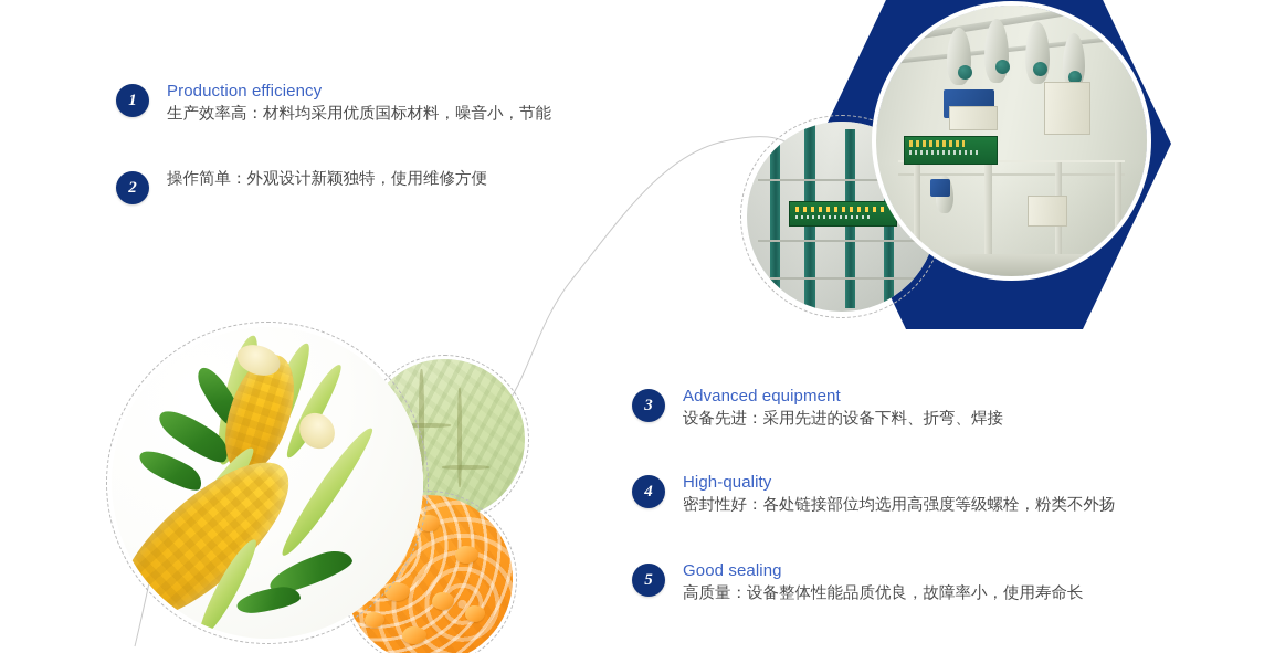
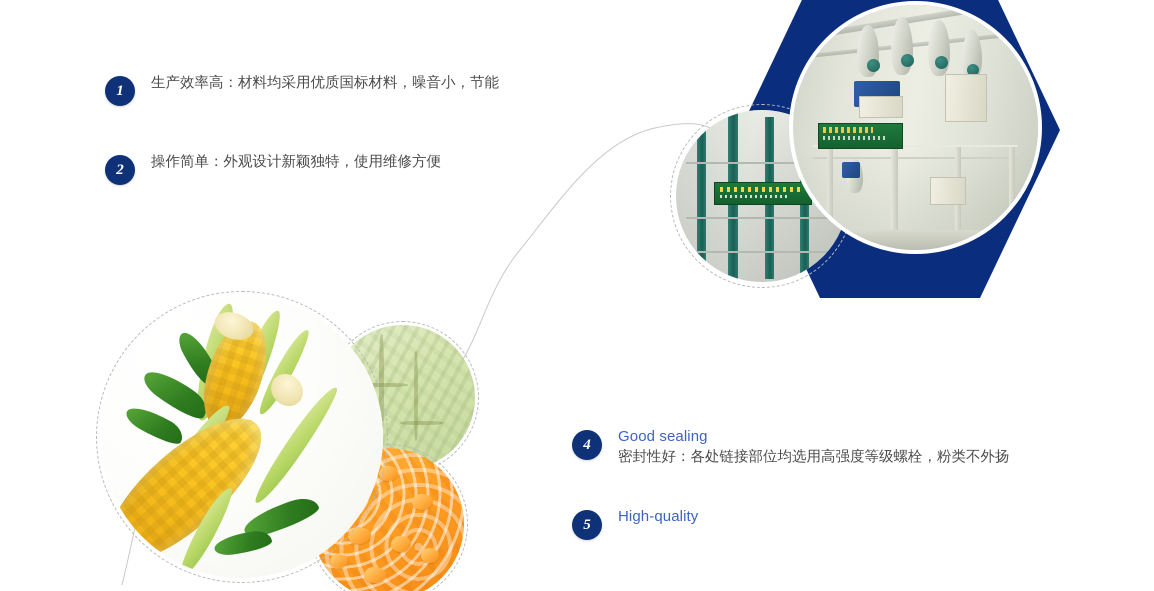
  1
- Production efficiency
  生产效率高：材料均采用优质国标材料，噪音小，节能
  2
  操作简单：外观设计新颖独特，使用维修方便
- 3
- Advanced equipment
- 设备先进：采用先进的设备下料、折弯、焊接
  4
- High-quality
+ Good sealing
  密封性好：各处链接部位均选用高强度等级螺栓，粉类不外扬
  5
- Good sealing
+ High-quality
- 高质量：设备整体性能品质优良，故障率小，使用寿命长
